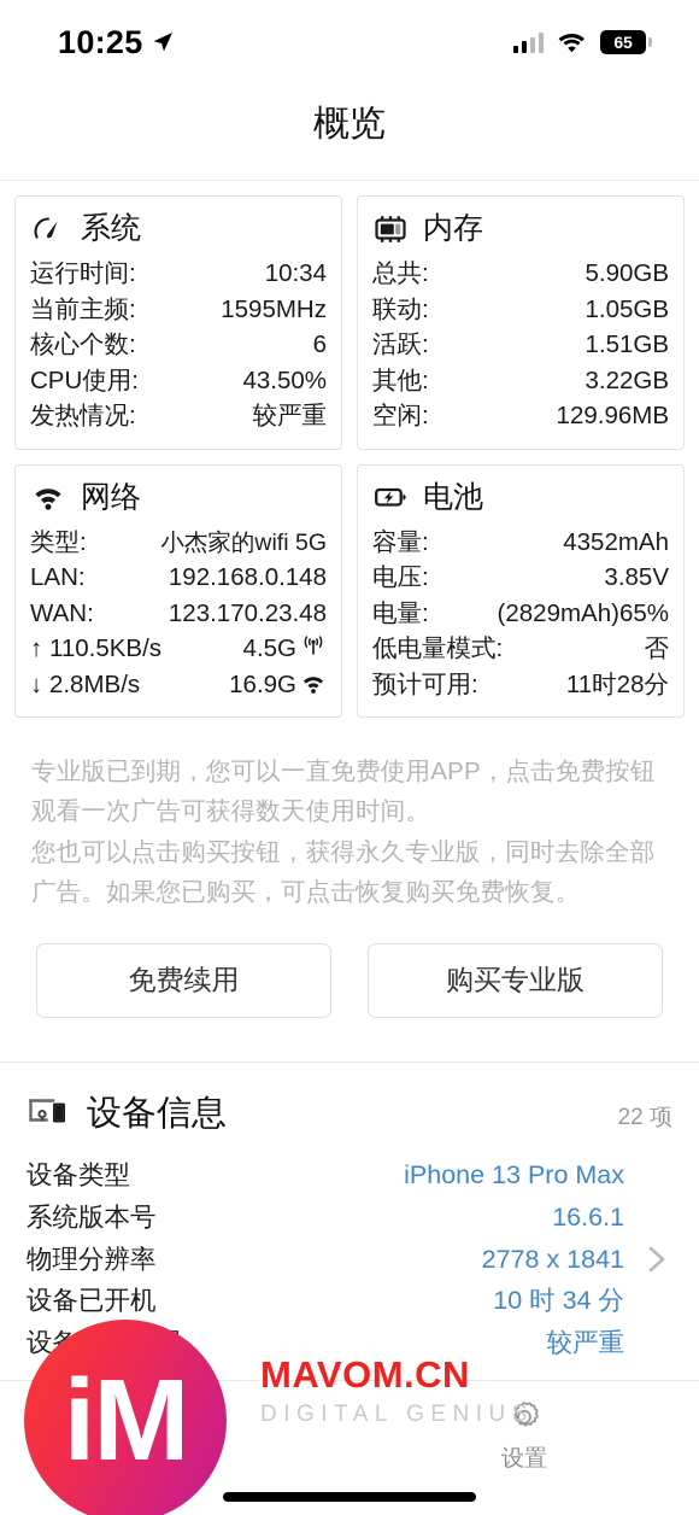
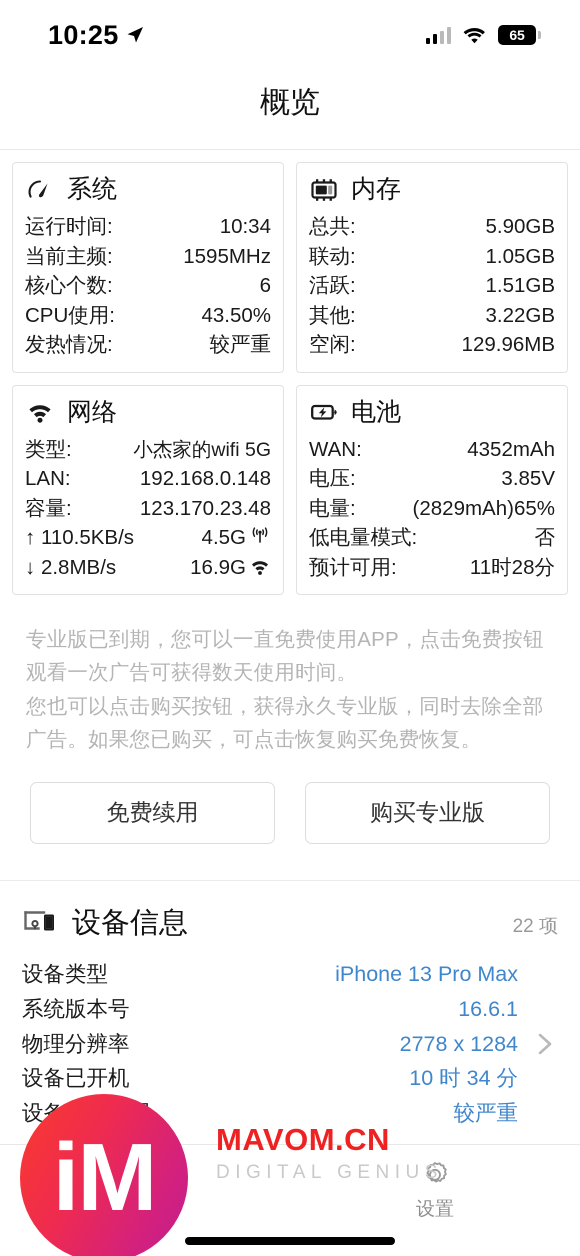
  10:25
  65
  概览
  系统
  运行时间:
  10:34
  当前主频:
  1595MHz
  核心个数:
  6
  CPU使用:
  43.50%
  发热情况:
  较严重
  内存
  总共:
  5.90GB
  联动:
  1.05GB
  活跃:
  1.51GB
  其他:
  3.22GB
  空闲:
  129.96MB
  网络
  类型:
  小杰家的wifi 5G
  LAN:
  192.168.0.148
- WAN:
+ 容量:
  123.170.23.48
  ↑ 110.5KB/s
  4.5G
  ↓ 2.8MB/s
  16.9G
  电池
- 容量:
+ WAN:
  4352mAh
  电压:
  3.85V
  电量:
  (2829mAh)65%
  低电量模式:
  否
  预计可用:
  11时28分
  专业版已到期，您可以一直免费使用APP，点击免费按钮观看一次广告可获得数天使用时间。
  您也可以点击购买按钮，获得永久专业版，同时去除全部广告。如果您已购买，可点击恢复购买免费恢复。
  免费续用
  购买专业版
  设备信息
  22 项
  设备类型
  iPhone 13 Pro Max
  系统版本号
  16.6.1
  物理分辨率
- 2778 x 1841
+ 2778 x 1284
  设备已开机
  10 时 34 分
  较严重
  设置
  iM
  MAVOM.CN
  DIGITAL GENIUS
